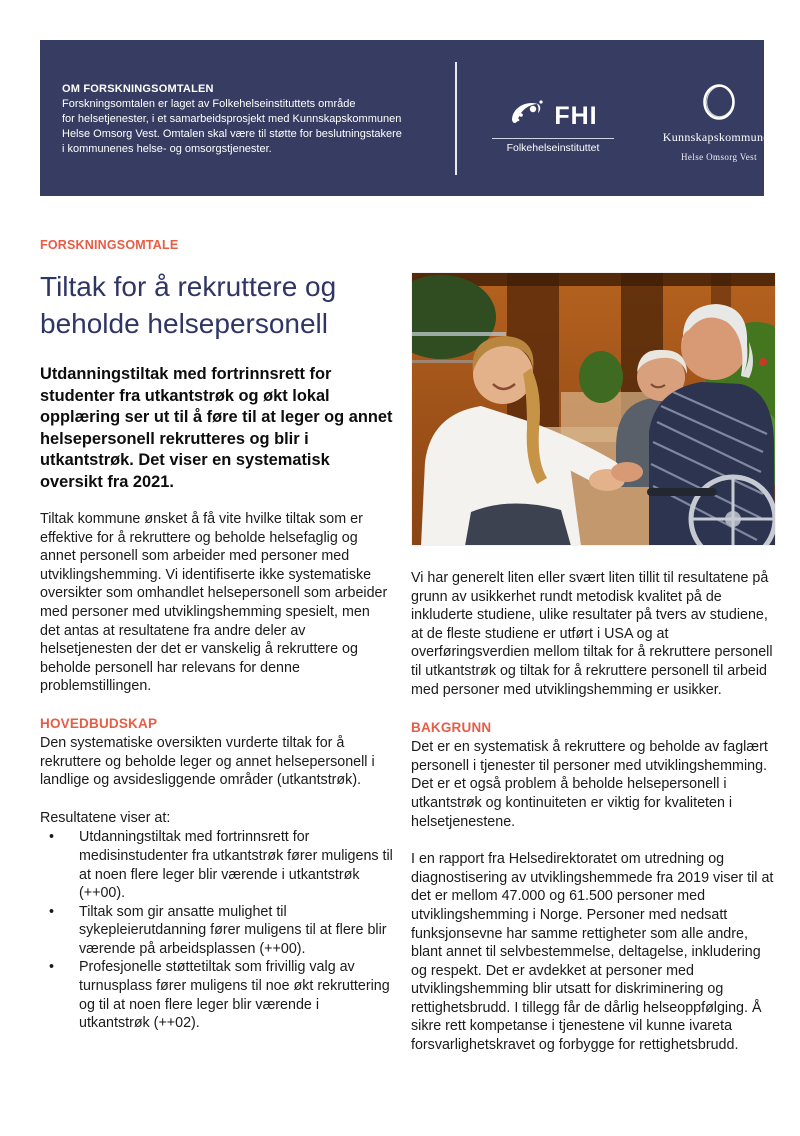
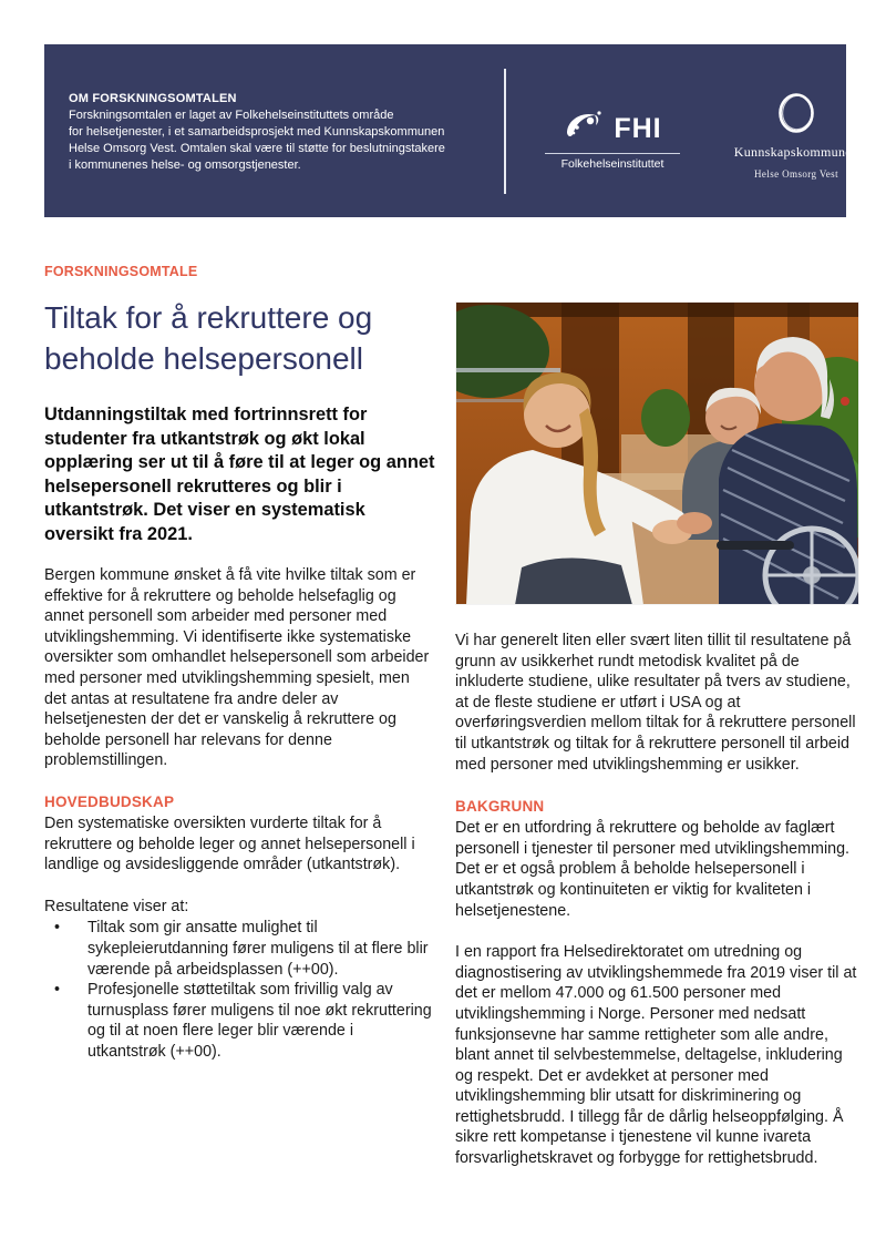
  OM FORSKNINGSOMTALEN
  Forskningsomtalen er laget av Folkehelseinstituttets område
  for helsetjenester, i et samarbeidsprosjekt med Kunnskapskommunen
  Helse Omsorg Vest. Omtalen skal være til støtte for beslutningstakere
  i kommunenes helse- og omsorgstjenester.
  FHI
  Folkehelseinstituttet
  Kunnskapskommunen
  Helse Omsorg Vest
  FORSKNINGSOMTALE
  Tiltak for å rekruttere og beholde helsepersonell
  Utdanningstiltak med fortrinnsrett for studenter fra utkantstrøk og økt lokal opplæring ser ut til å føre til at leger og annet helsepersonell rekrutteres og blir i utkantstrøk. Det viser en systematisk oversikt fra 2021.
- Tiltak kommune ønsket å få vite hvilke tiltak som er effektive for å rekruttere og beholde helsefaglig og annet personell som arbeider med personer med utviklingshemming. Vi identifiserte ikke systematiske oversikter som omhandlet helsepersonell som arbeider med personer med utviklingshemming spesielt, men det antas at resultatene fra andre deler av helsetjenesten der det er vanskelig å rekruttere og beholde personell har relevans for denne problemstillingen.
+ Bergen kommune ønsket å få vite hvilke tiltak som er effektive for å rekruttere og beholde helsefaglig og annet personell som arbeider med personer med utviklingshemming. Vi identifiserte ikke systematiske oversikter som omhandlet helsepersonell som arbeider med personer med utviklingshemming spesielt, men det antas at resultatene fra andre deler av helsetjenesten der det er vanskelig å rekruttere og beholde personell har relevans for denne problemstillingen.
  HOVEDBUDSKAP
  Den systematiske oversikten vurderte tiltak for å rekruttere og beholde leger og annet helsepersonell i landlige og avsidesliggende områder (utkantstrøk).
  Resultatene viser at:
- Utdanningstiltak med fortrinnsrett for medisinstudenter fra utkantstrøk fører muligens til at noen flere leger blir værende i utkantstrøk (++00).
  Tiltak som gir ansatte mulighet til sykepleierutdanning fører muligens til at flere blir værende på arbeidsplassen (++00).
- Profesjonelle støttetiltak som frivillig valg av turnusplass fører muligens til noe økt rekruttering og til at noen flere leger blir værende i utkantstrøk (++02).
+ Profesjonelle støttetiltak som frivillig valg av turnusplass fører muligens til noe økt rekruttering og til at noen flere leger blir værende i utkantstrøk (++00).
  Vi har generelt liten eller svært liten tillit til resultatene på grunn av usikkerhet rundt metodisk kvalitet på de inkluderte studiene, ulike resultater på tvers av studiene, at de fleste studiene er utført i USA og at overføringsverdien mellom tiltak for å rekruttere personell til utkantstrøk og tiltak for å rekruttere personell til arbeid med personer med utviklingshemming er usikker.
  BAKGRUNN
- Det er en systematisk å rekruttere og beholde av faglært personell i tjenester til personer med utviklingshemming. Det er et også problem å beholde helsepersonell i utkantstrøk og kontinuiteten er viktig for kvaliteten i helsetjenestene.
+ Det er en utfordring å rekruttere og beholde av faglært personell i tjenester til personer med utviklingshemming. Det er et også problem å beholde helsepersonell i utkantstrøk og kontinuiteten er viktig for kvaliteten i helsetjenestene.
  I en rapport fra Helsedirektoratet om utredning og diagnostisering av utviklingshemmede fra 2019 viser til at det er mellom 47.000 og 61.500 personer med utviklingshemming i Norge. Personer med nedsatt funksjonsevne har samme rettigheter som alle andre, blant annet til selvbestemmelse, deltagelse, inkludering og respekt. Det er avdekket at personer med utviklingshemming blir utsatt for diskriminering og rettighetsbrudd. I tillegg får de dårlig helseoppfølging. Å sikre rett kompetanse i tjenestene vil kunne ivareta forsvarlighetskravet og forbygge for rettighetsbrudd.
